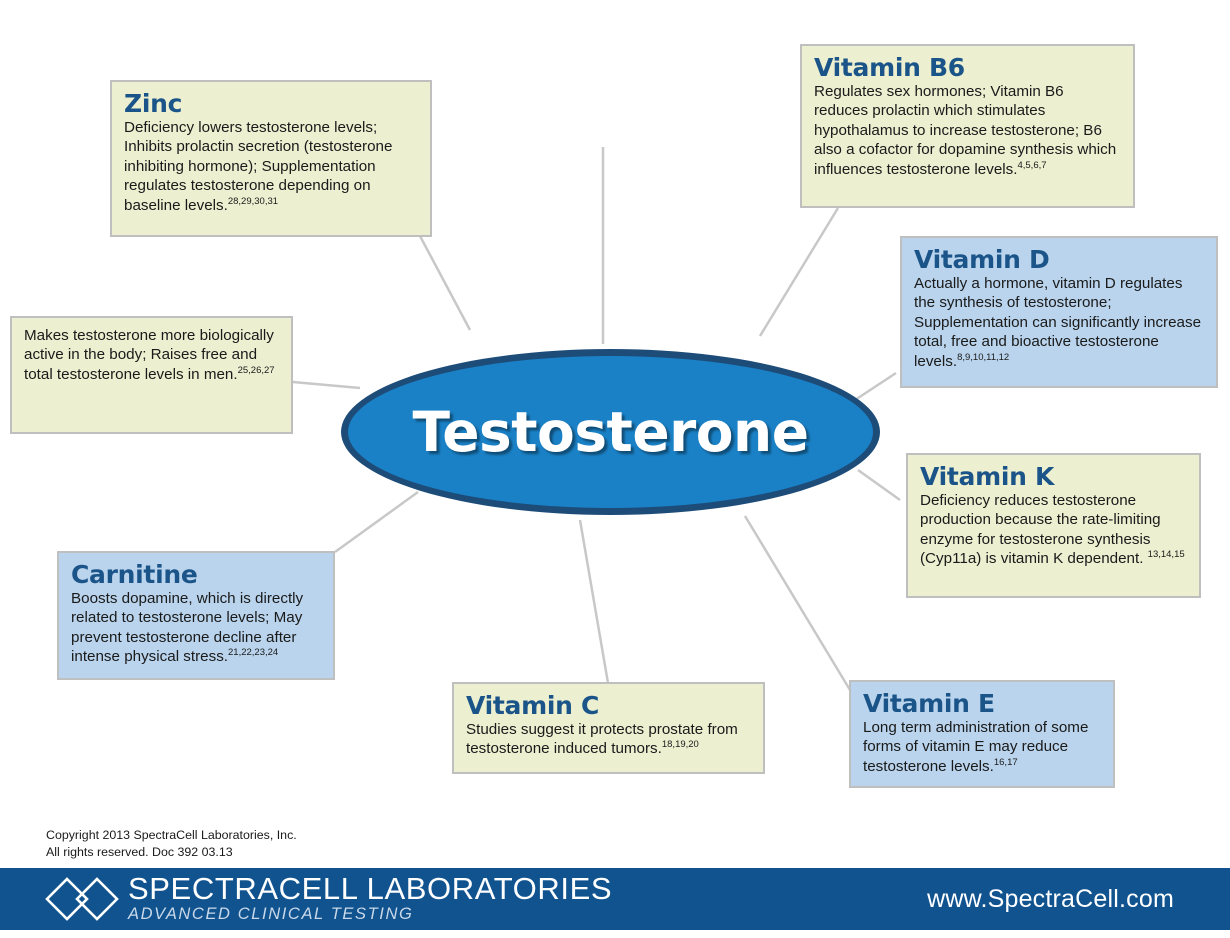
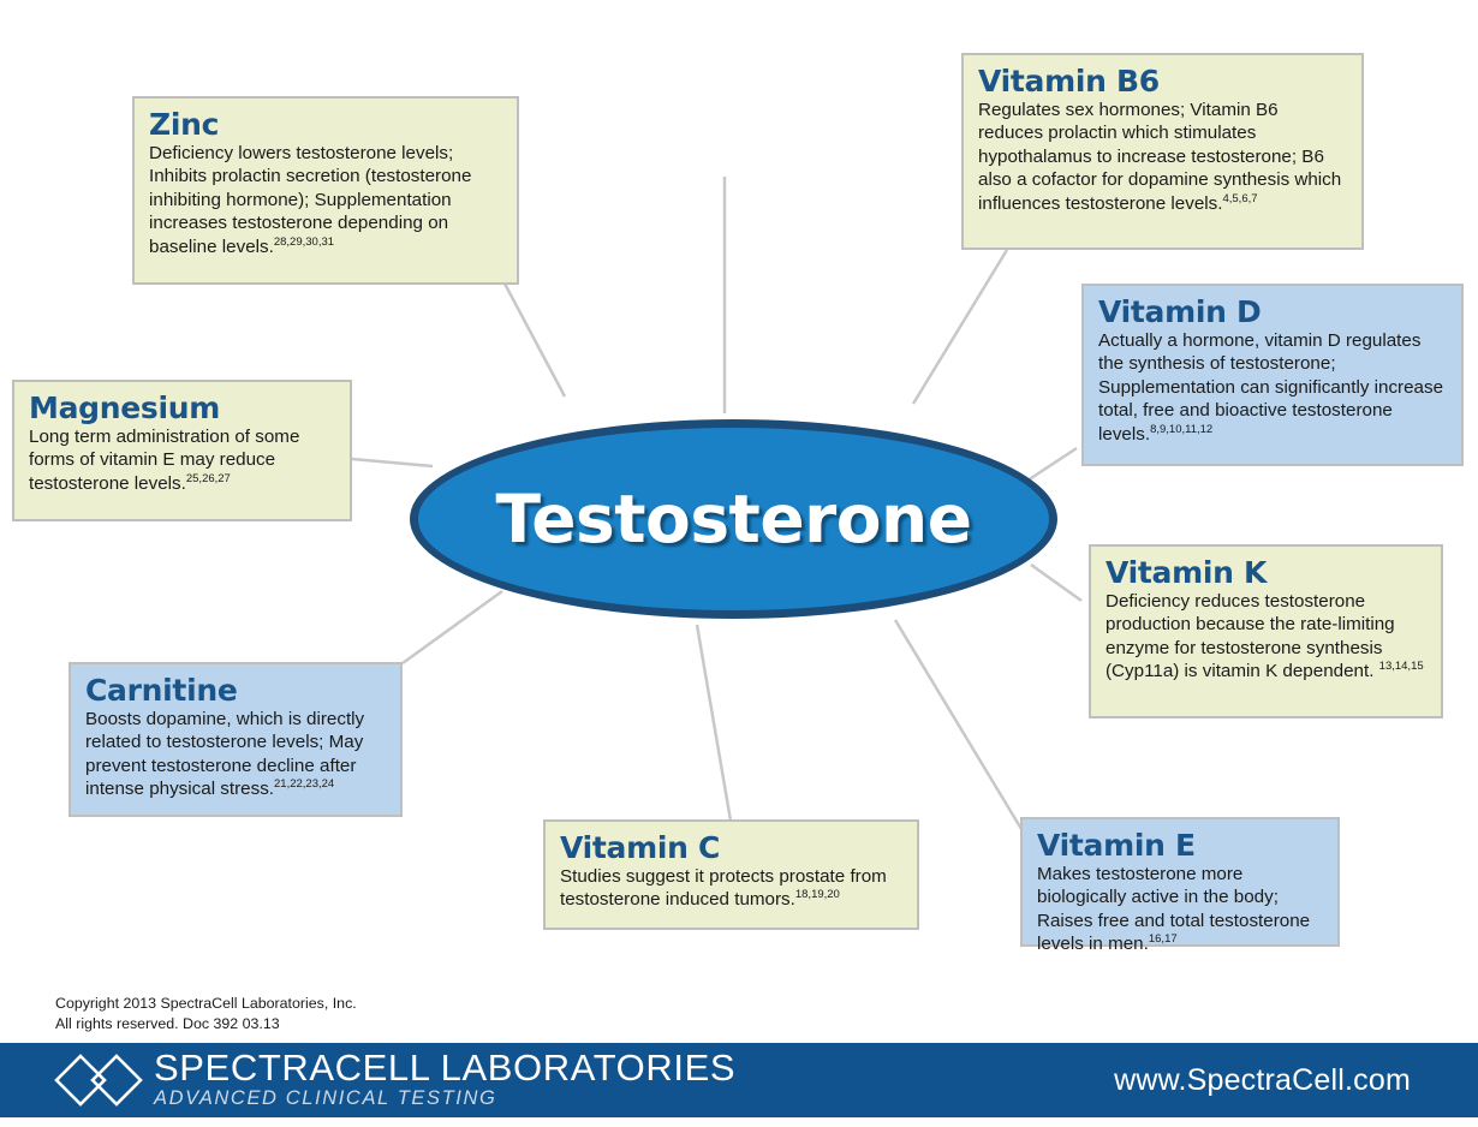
  Testosterone
  Vitamin B6
  Regulates sex hormones; Vitamin B6 reduces prolactin which stimulates hypothalamus to increase testosterone; B6 also a cofactor for dopamine synthesis which influences testosterone levels.4,5,6,7
  Vitamin D
  Actually a hormone, vitamin D regulates the synthesis of testosterone; Supplementation can significantly increase total, free and bioactive testosterone levels.8,9,10,11,12
  Vitamin K
  Deficiency reduces testosterone production because the rate-limiting enzyme for testosterone synthesis (Cyp11a) is vitamin K dependent. 13,14,15
  Vitamin E
- Long term administration of some forms of vitamin E may reduce testosterone levels.16,17
+ Makes testosterone more biologically active in the body; Raises free and total testosterone levels in men.16,17
  Vitamin C
  Studies suggest it protects prostate from testosterone induced tumors.18,19,20
  Carnitine
  Boosts dopamine, which is directly related to testosterone levels; May prevent testosterone decline after intense physical stress.21,22,23,24
+ Magnesium
- Makes testosterone more biologically active in the body; Raises free and total testosterone levels in men.25,26,27
+ Long term administration of some forms of vitamin E may reduce testosterone levels.25,26,27
  Zinc
- Deficiency lowers testosterone levels; Inhibits prolactin secretion (testosterone inhibiting hormone); Supplementation regulates testosterone depending on baseline levels.28,29,30,31
+ Deficiency lowers testosterone levels; Inhibits prolactin secretion (testosterone inhibiting hormone); Supplementation increases testosterone depending on baseline levels.28,29,30,31
  Copyright 2013 SpectraCell Laboratories, Inc.
  All rights reserved. Doc 392 03.13
  SPECTRACELL LABORATORIES
  ADVANCED CLINICAL TESTING
  www.SpectraCell.com
